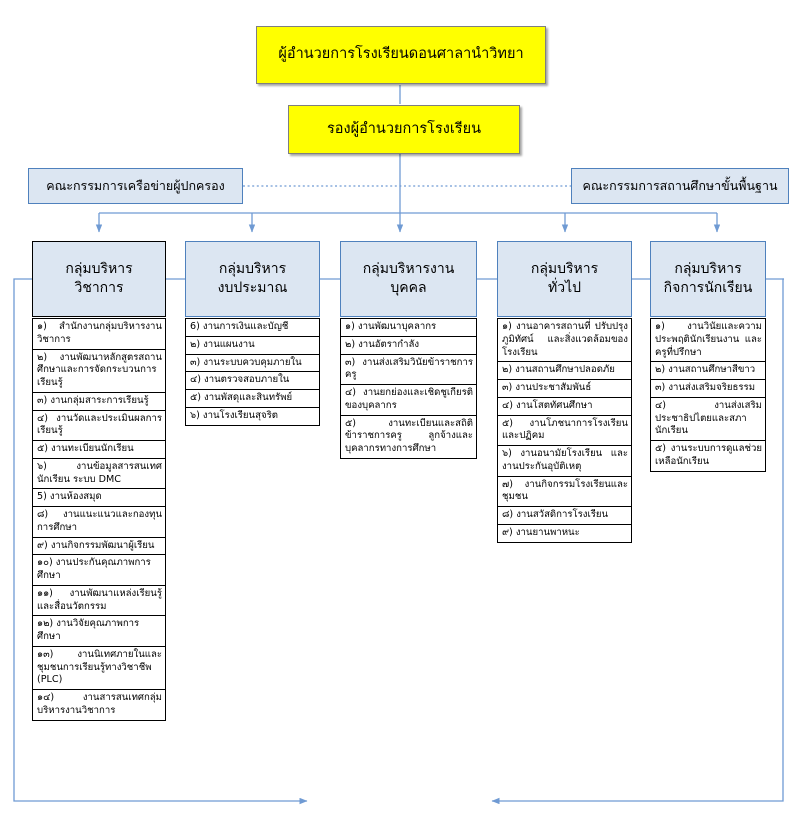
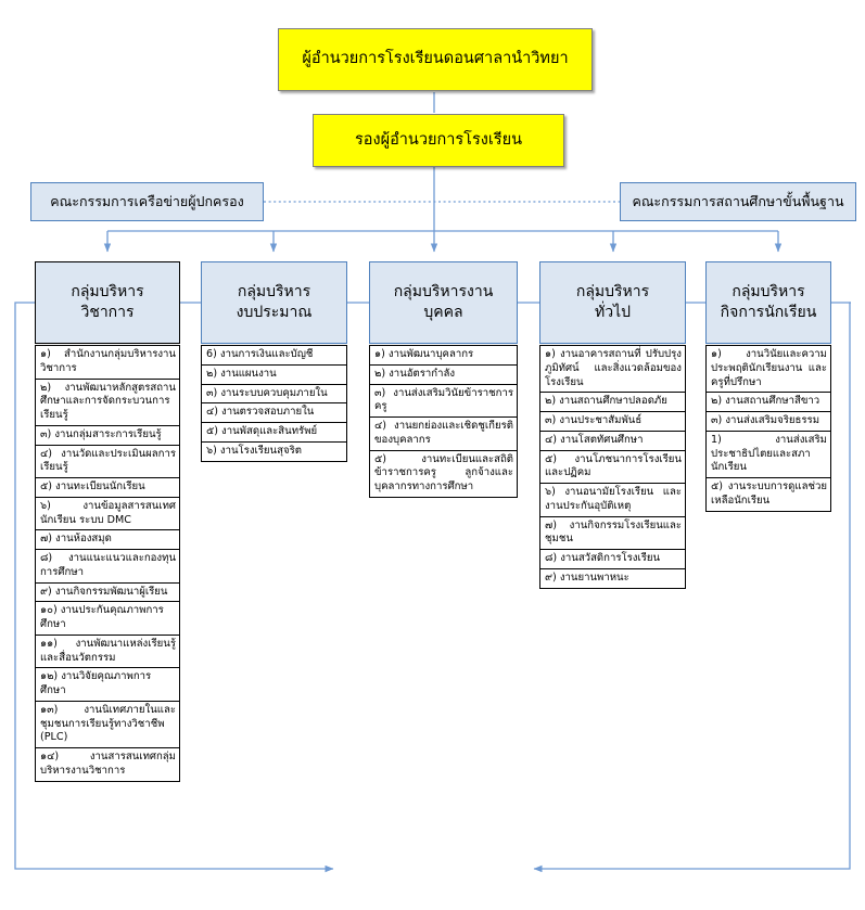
  ผู้อำนวยการโรงเรียนดอนศาลานำวิทยา
  รองผู้อำนวยการโรงเรียน
  คณะกรรมการเครือข่ายผู้ปกครอง
  คณะกรรมการสถานศึกษาขั้นพื้นฐาน
  กลุ่มบริหาร
  วิชาการ
  กลุ่มบริหาร
  งบประมาณ
  กลุ่มบริหารงาน
  บุคคล
  กลุ่มบริหาร
  ทั่วไป
  กลุ่มบริหาร
  กิจการนักเรียน
  ๑) สำนักงานกลุ่มบริหารงานวิชาการ
  ๒) งานพัฒนาหลักสูตรสถานศึกษาและการจัดกระบวนการเรียนรู้
  ๓) งานกลุ่มสาระการเรียนรู้
  ๔) งานวัดและประเมินผลการเรียนรู้
  ๕) งานทะเบียนนักเรียน
  ๖) งานข้อมูลสารสนเทศนักเรียน ระบบ DMC
- 5) งานห้องสมุด
+ ๗) งานห้องสมุด
  ๘) งานแนะแนวและกองทุนการศึกษา
  ๙) งานกิจกรรมพัฒนาผู้เรียน
  ๑๐) งานประกันคุณภาพการศึกษา
  ๑๑) งานพัฒนาแหล่งเรียนรู้และสื่อนวัตกรรม
  ๑๒) งานวิจัยคุณภาพการศึกษา
  ๑๓) งานนิเทศภายในและชุมชนการเรียนรู้ทางวิชาชีพ (PLC)
  ๑๔) งานสารสนเทศกลุ่มบริหารงานวิชาการ
  6) งานการเงินและบัญชี
  ๒) งานแผนงาน
  ๓) งานระบบควบคุมภายใน
  ๔) งานตรวจสอบภายใน
  ๕) งานพัสดุและสินทรัพย์
  ๖) งานโรงเรียนสุจริต
  ๑) งานพัฒนาบุคลากร
  ๒) งานอัตรากำลัง
  ๓) งานส่งเสริมวินัยข้าราชการครู
  ๔) งานยกย่องและเชิดชูเกียรติของบุคลากร
  ๕) งานทะเบียนและสถิติข้าราชการครู ลูกจ้างและบุคลากรทางการศึกษา
  ๑) งานอาคารสถานที่ ปรับปรุงภูมิทัศน์ และสิ่งแวดล้อมของโรงเรียน
  ๒) งานสถานศึกษาปลอดภัย
  ๓) งานประชาสัมพันธ์
  ๔) งานโสตทัศนศึกษา
  ๕) งานโภชนาการโรงเรียนและปฏิคม
  ๖) งานอนามัยโรงเรียน และงานประกันอุบัติเหตุ
  ๗) งานกิจกรรมโรงเรียนและชุมชน
  ๘) งานสวัสดิการโรงเรียน
  ๙) งานยานพาหนะ
  ๑) งานวินัยและความประพฤตินักเรียนงาน และครูที่ปรึกษา
  ๒) งานสถานศึกษาสีขาว
  ๓) งานส่งเสริมจริยธรรม
- ๔) งานส่งเสริมประชาธิปไตยและสภานักเรียน
+ 1) งานส่งเสริมประชาธิปไตยและสภานักเรียน
  ๕) งานระบบการดูแลช่วยเหลือนักเรียน
